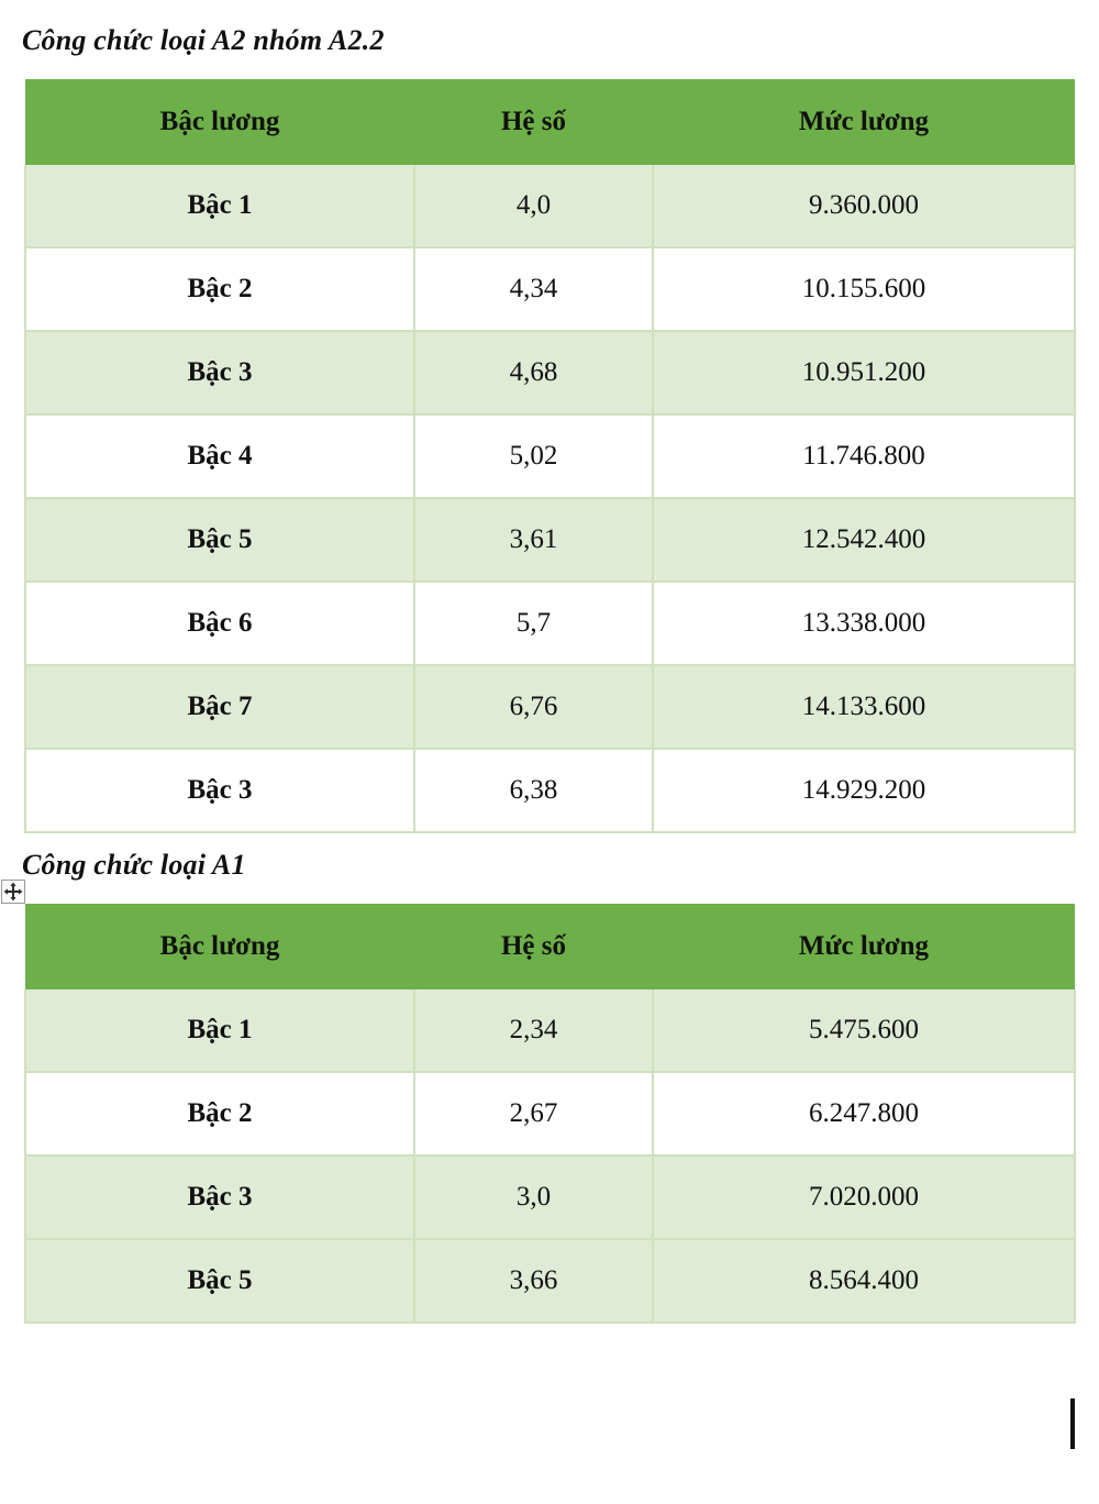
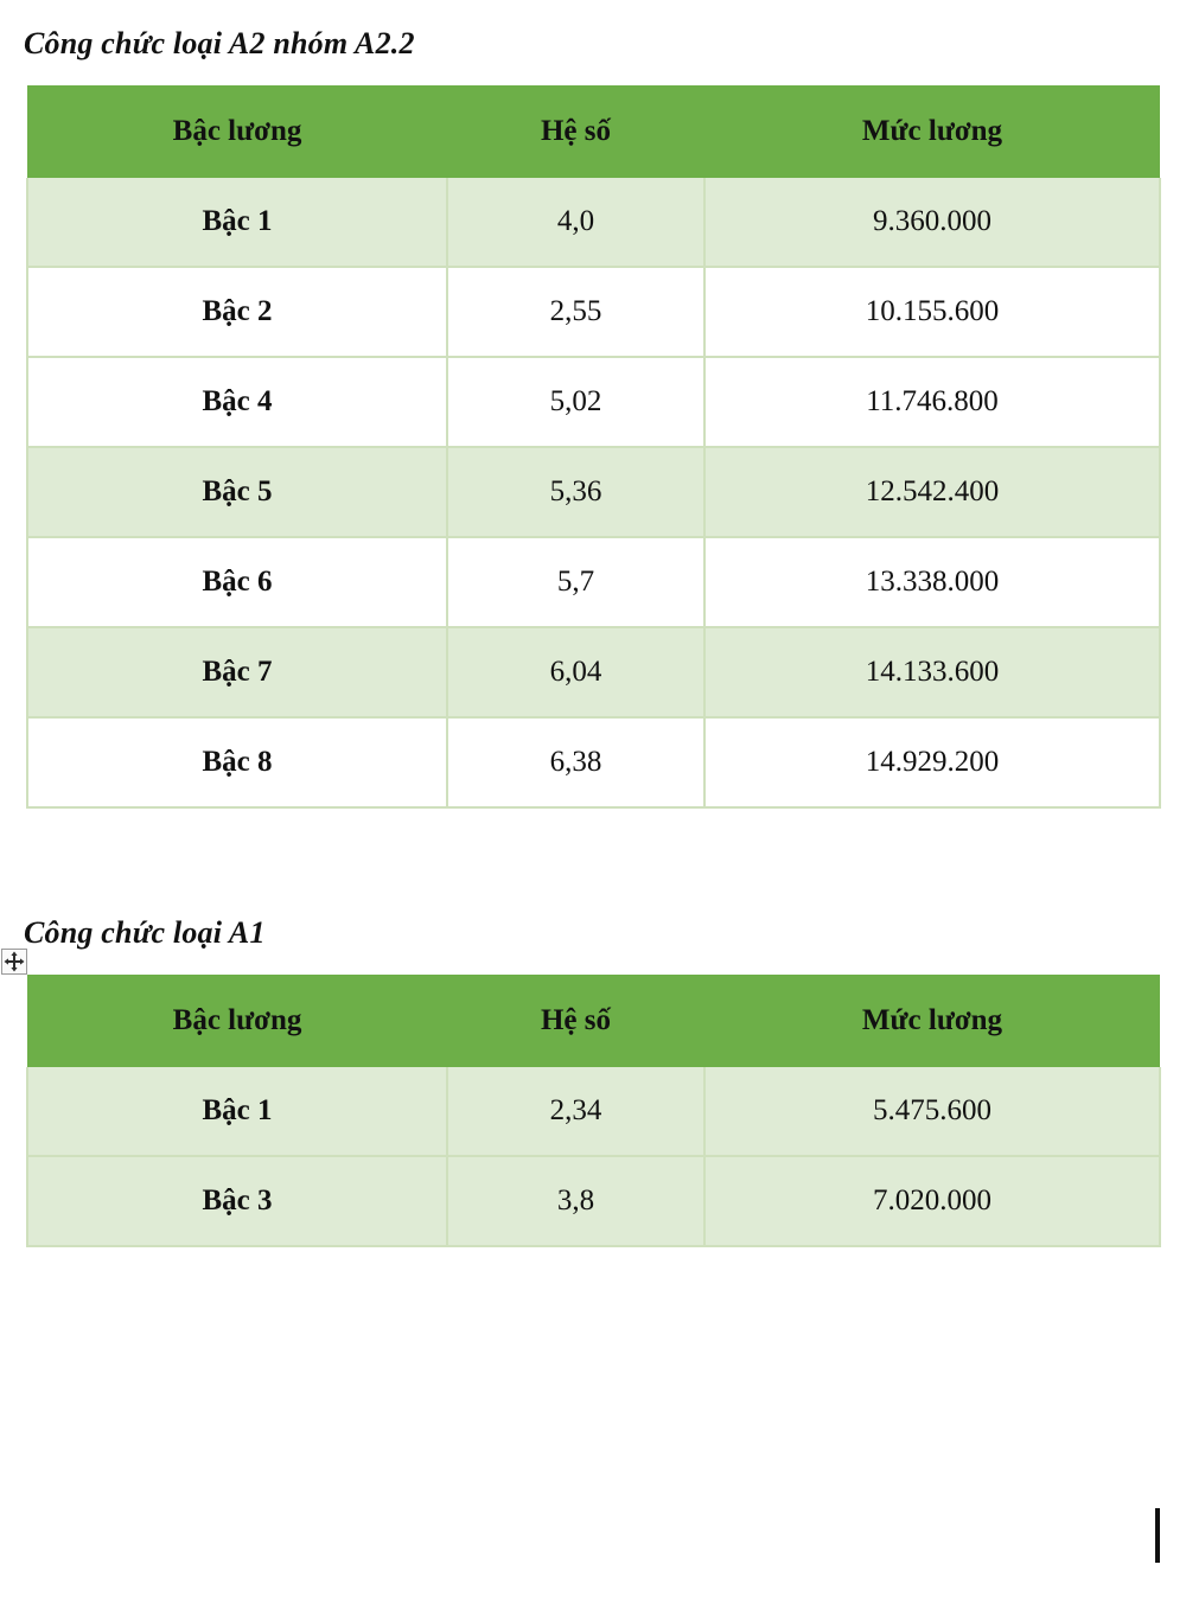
  Công chức loại A2 nhóm A2.2
  Bậc lương	Hệ số	Mức lương
  Bậc 1	4,0	9.360.000
- Bậc 2	4,34	10.155.600
+ Bậc 2	2,55	10.155.600
- Bậc 3	4,68	10.951.200
  Bậc 4	5,02	11.746.800
- Bậc 5	3,61	12.542.400
+ Bậc 5	5,36	12.542.400
  Bậc 6	5,7	13.338.000
- Bậc 7	6,76	14.133.600
+ Bậc 7	6,04	14.133.600
- Bậc 3	6,38	14.929.200
+ Bậc 8	6,38	14.929.200
  Công chức loại A1
  Bậc lương	Hệ số	Mức lương
  Bậc 1	2,34	5.475.600
- Bậc 2	2,67	6.247.800
- Bậc 3	3,0	7.020.000
+ Bậc 3	3,8	7.020.000
- Bậc 5	3,66	8.564.400
